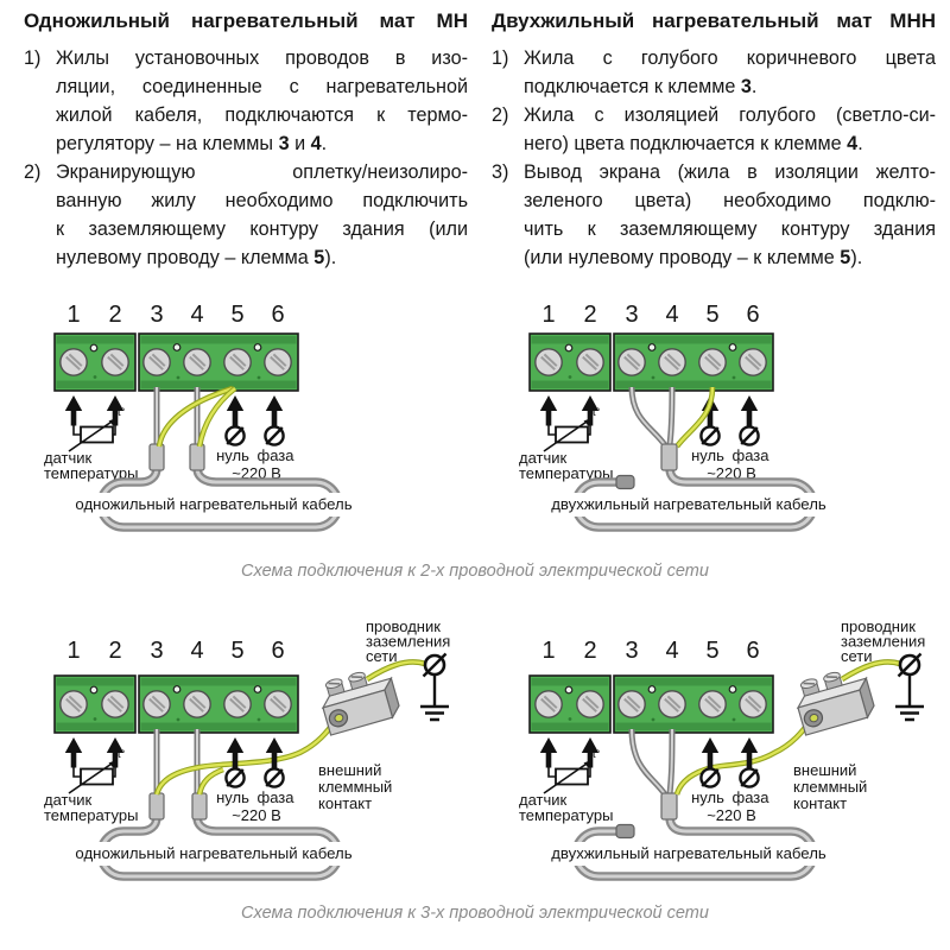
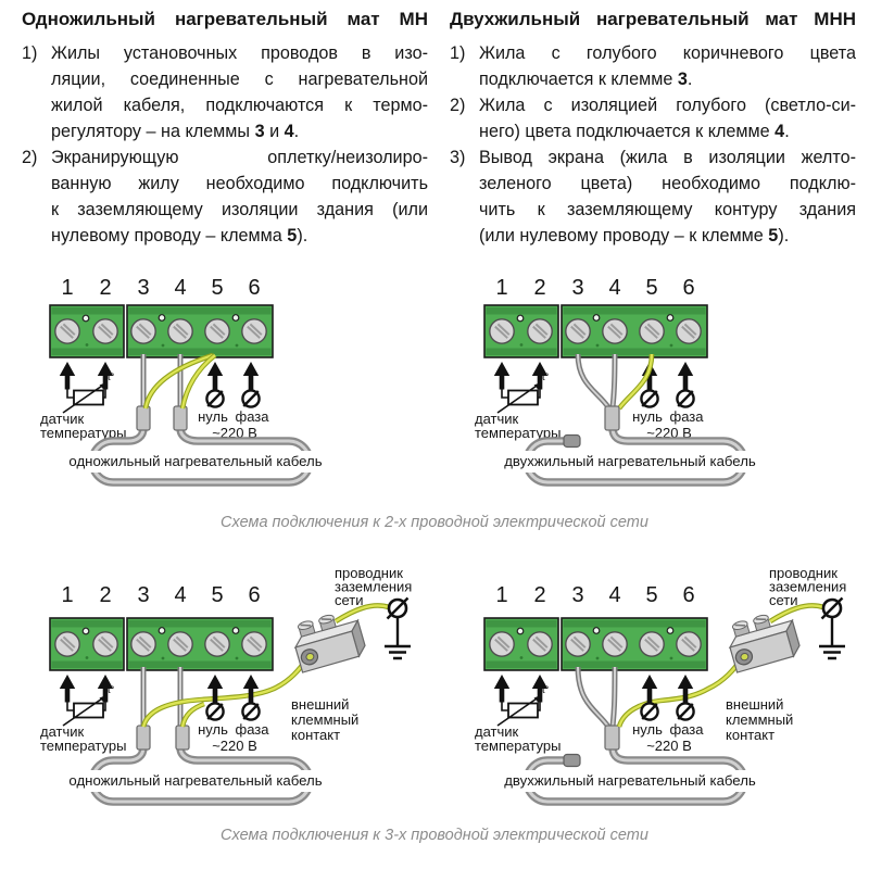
  Одножильный нагревательный мат МН
  1)
  Жилы установочных проводов в изо-
  ляции, соединенные с нагревательной
  жилой кабеля, подключаются к термо-
  регулятору – на клеммы 3 и 4.
  2)
  Экранирующую оплетку/неизолиро-
  ванную жилу необходимо подключить
- к заземляющему контуру здания (или
+ к заземляющему изоляции здания (или
  нулевому проводу – клемма 5).
  Двухжильный нагревательный мат МНН
  1)
  Жила с голубого коричневого цвета
  подключается к клемме 3.
  2)
  Жила с изоляцией голубого (светло-си-
  него) цвета подключается к клемме 4.
  3)
  Вывод экрана (жила в изоляции желто-
  зеленого цвета) необходимо подклю-
  чить к заземляющему контуру здания
  (или нулевому проводу – к клемме 5).
  одножильный нагревательный кабель
  двухжильный нагревательный кабель
  Схема подключения к 2-х проводной электрической сети
  одножильный нагревательный кабель
  двухжильный нагревательный кабель
  Схема подключения к 3-х проводной электрической сети
